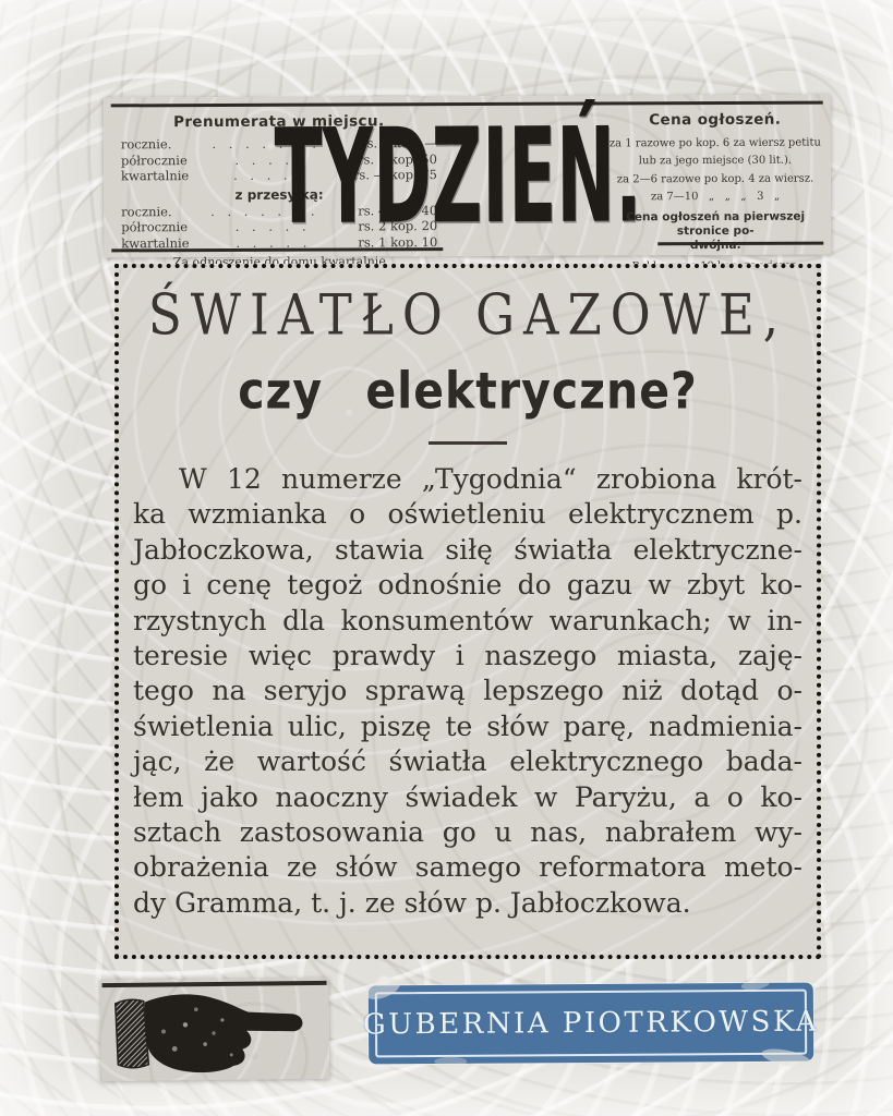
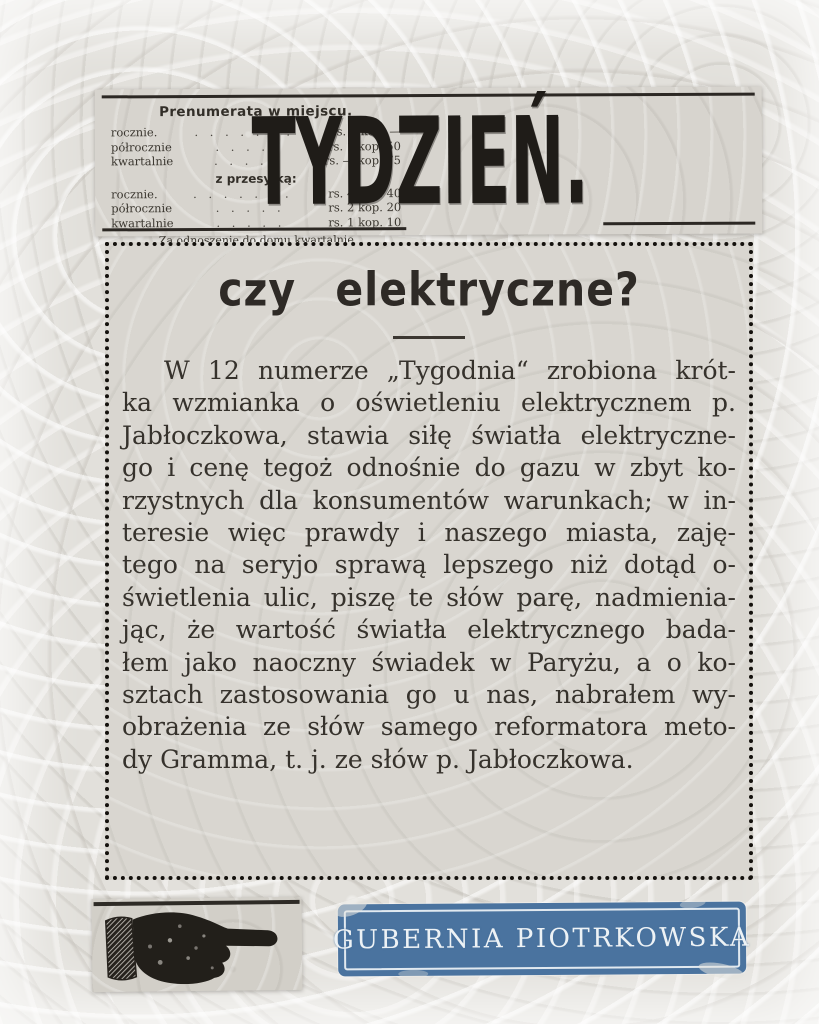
  Prenumerata w miejscu.
  rocznie.
  . . . . . . .
  rs. 3 kop. —
  półrocznie
  . . . . .
  rs. 1 kop. 50
  kwartalnie
  . . . . .
  rs. — kop. 75
  z przesyłką:
  rocznie.
  . . . . . . .
  rs. 4 kop. 40
  półrocznie
  . . . . .
  rs. 2 kop. 20
  kwartalnie
  . . . . .
  rs. 1 kop. 10
  Za odnoszenie do domu kwartalnie
  TYDZIEŃ.
- Cena ogłoszeń.
- za 1 razowe po kop. 6 za wiersz petitu
- lub za jego miejsce (30 lit.).
- za 2—6 razowe po kop. 4 za wiersz.
- za 7—10 „ „ „ 3 „
- Cena ogłoszeń na pierwszej stronice po-
- ŚWIATŁO GAZOWE,
  czy elektryczne?
  W 12 numerze „Tygodnia“ zrobiona krót-
  ka wzmianka o oświetleniu elektrycznem p.
  Jabłoczkowa, stawia siłę światła elektryczne-
  go i cenę tegoż odnośnie do gazu w zbyt ko-
  rzystnych dla konsumentów warunkach; w in-
  teresie więc prawdy i naszego miasta, zaję-
  tego na seryjo sprawą lepszego niż dotąd o-
  świetlenia ulic, piszę te słów parę, nadmienia-
  jąc, że wartość światła elektrycznego bada-
  łem jako naoczny świadek w Paryżu, a o ko-
  sztach zastosowania go u nas, nabrałem wy-
  obrażenia ze słów samego reformatora meto-
  dy Gramma, t. j. ze słów p. Jabłoczkowa.
  GUBERNIA PIOTRKOWSKA
